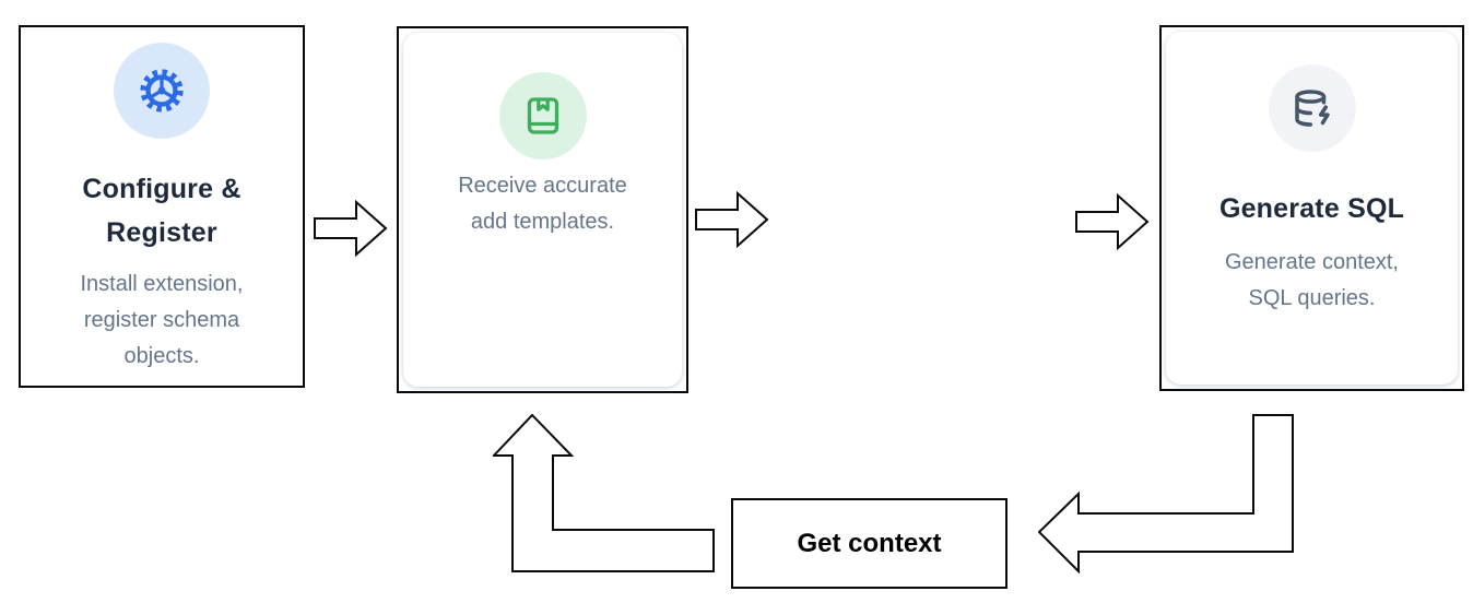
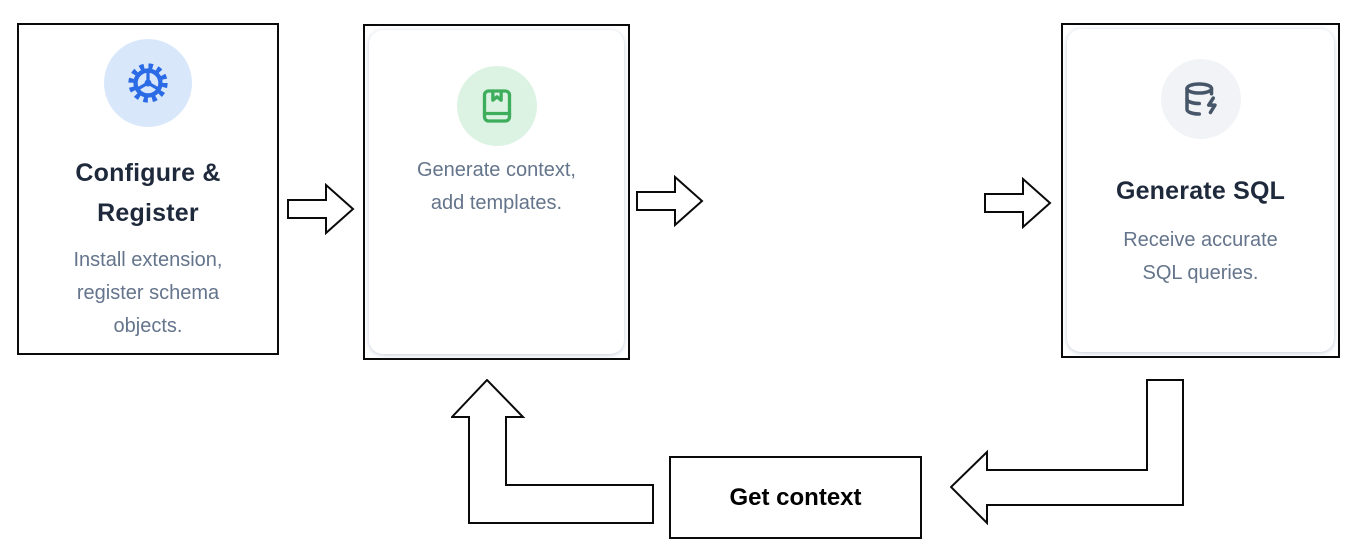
  Configure &
  Register
  Install extension,
  register schema
  objects.
- Receive accurate
+ Generate context,
  add templates.
  Generate SQL
- Generate context,
+ Receive accurate
  SQL queries.
  Get context
